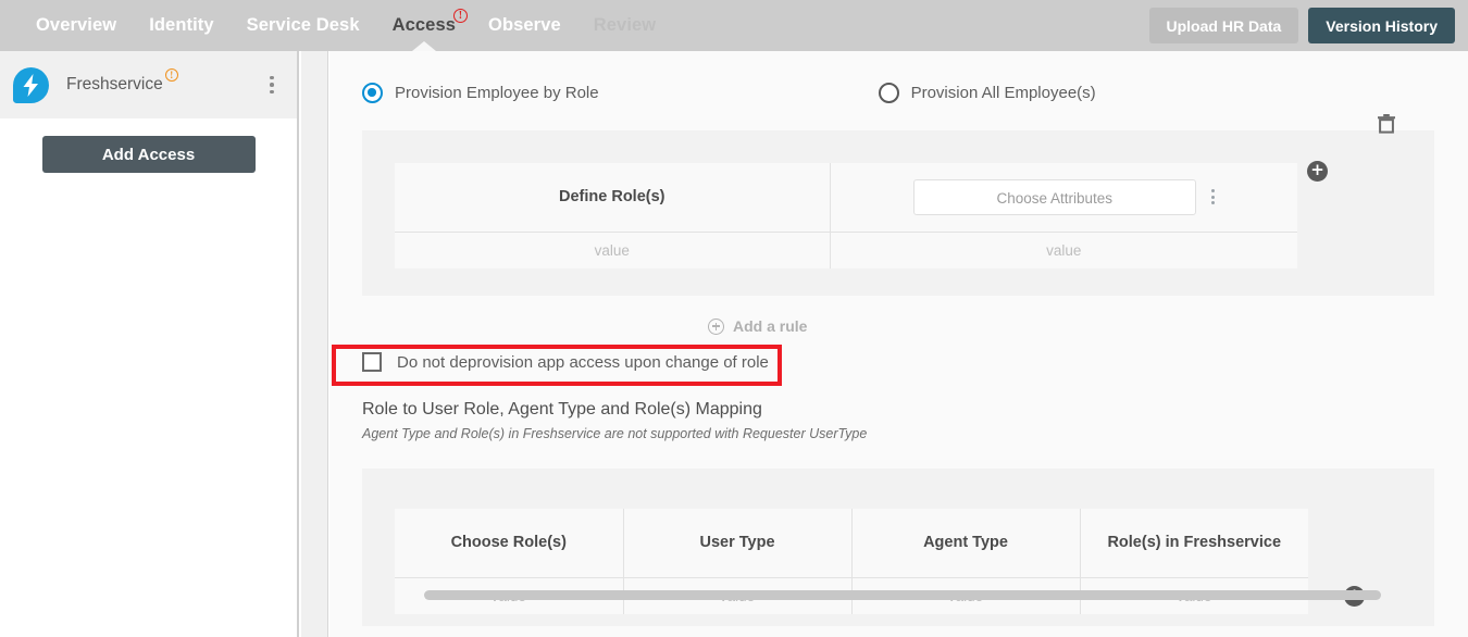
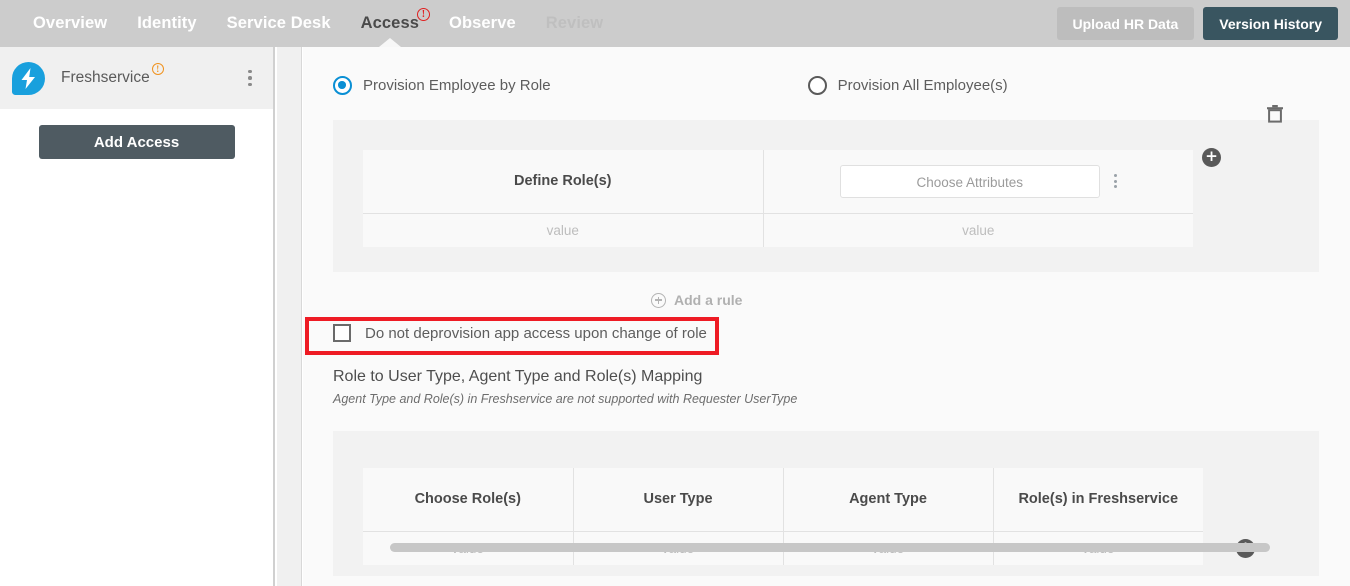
  Overview
  Identity
  Service Desk
  Access
  !
  Observe
  Upload HR Data
  Version History
  Freshservice
  !
  Add Access
  Provision Employee by Role
  Provision All Employee(s)
  Define Role(s)	Choose Attributes
  value	value
  +
  Add a rule
  Do not deprovision app access upon change of role
- Role to User Role, Agent Type and Role(s) Mapping
+ Role to User Type, Agent Type and Role(s) Mapping
  Agent Type and Role(s) in Freshservice are not supported with Requester UserType
  Choose Role(s)	User Type	Agent Type	Role(s) in Freshservice
